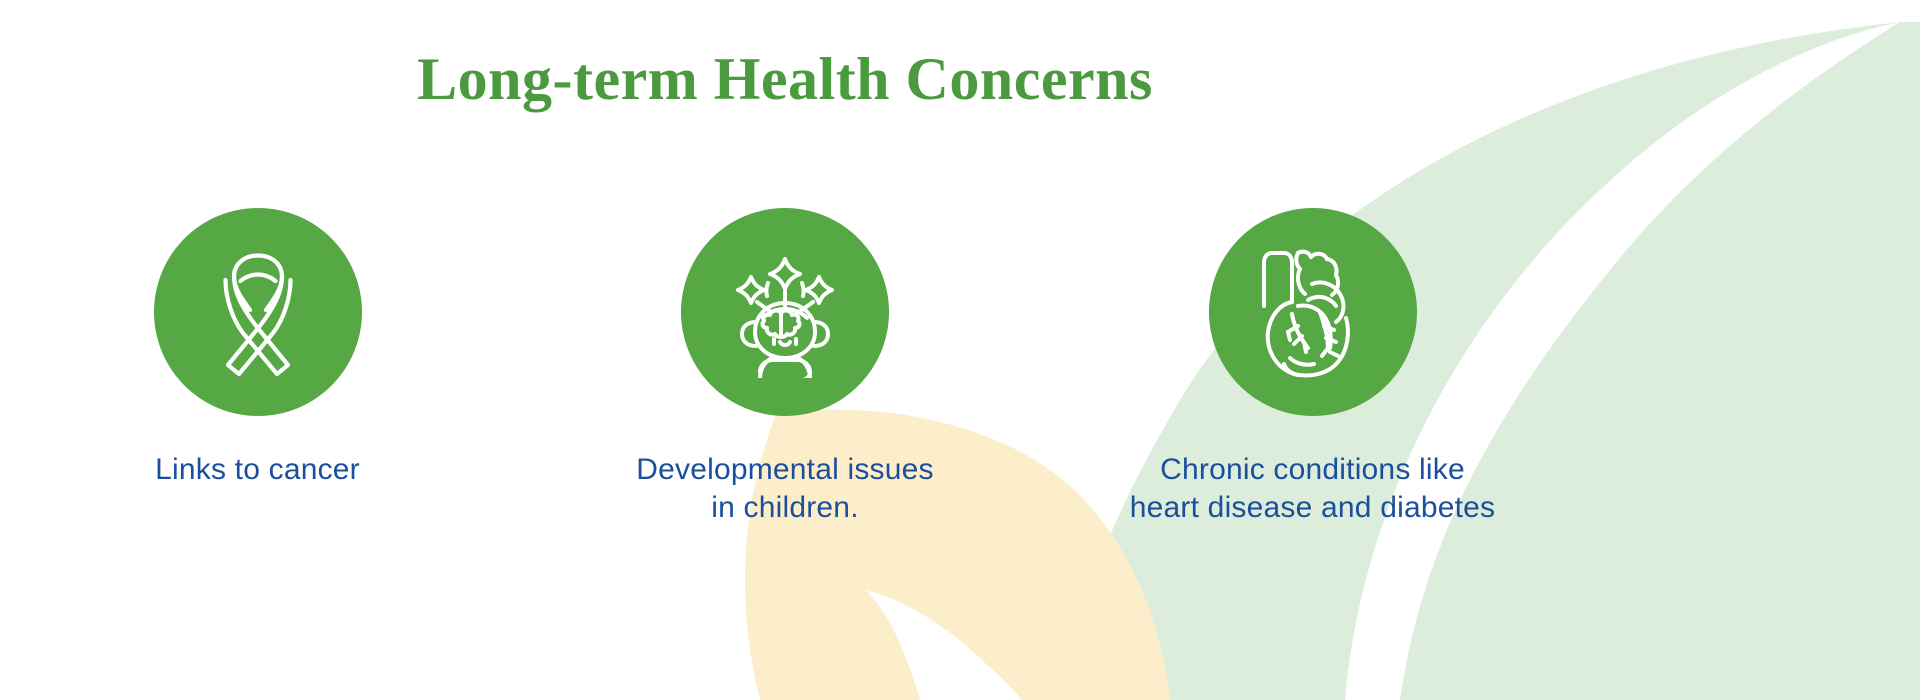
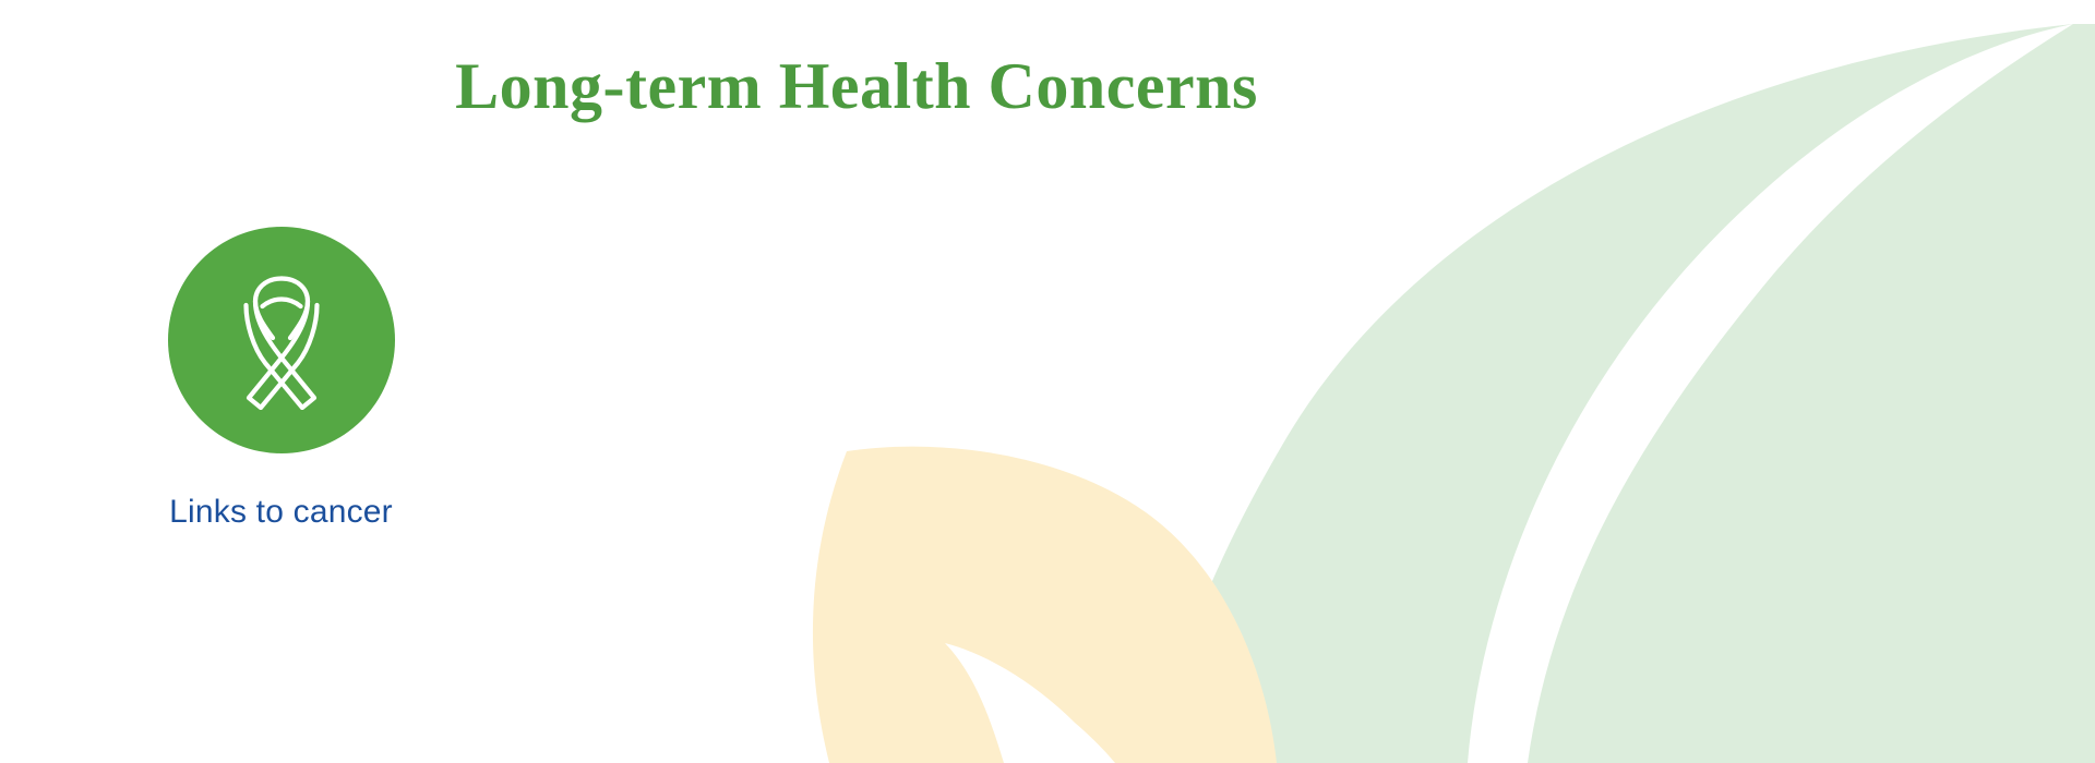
  Long-term Health Concerns
  Links to cancer
- Developmental issues
- in children.
- Chronic conditions like
- heart disease and diabetes
